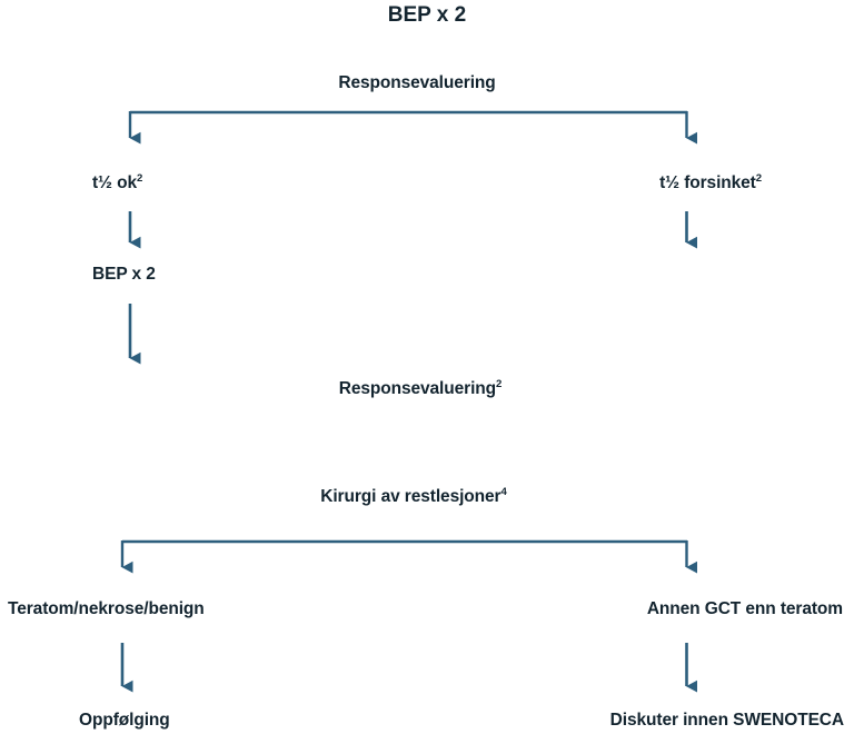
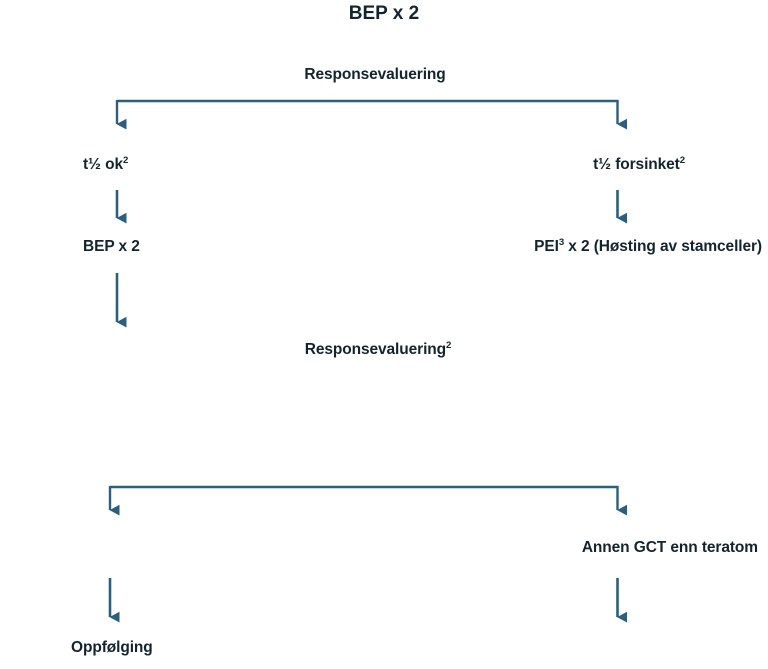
  BEP x 2
  Responsevaluering
  t½ ok2
  t½ forsinket2
  BEP x 2
+ PEI3 x 2 (Høsting av stamceller)
  Responsevaluering2
- Kirurgi av restlesjoner4
- Teratom/nekrose/benign
  Annen GCT enn teratom
  Oppfølging
- Diskuter innen SWENOTECA
